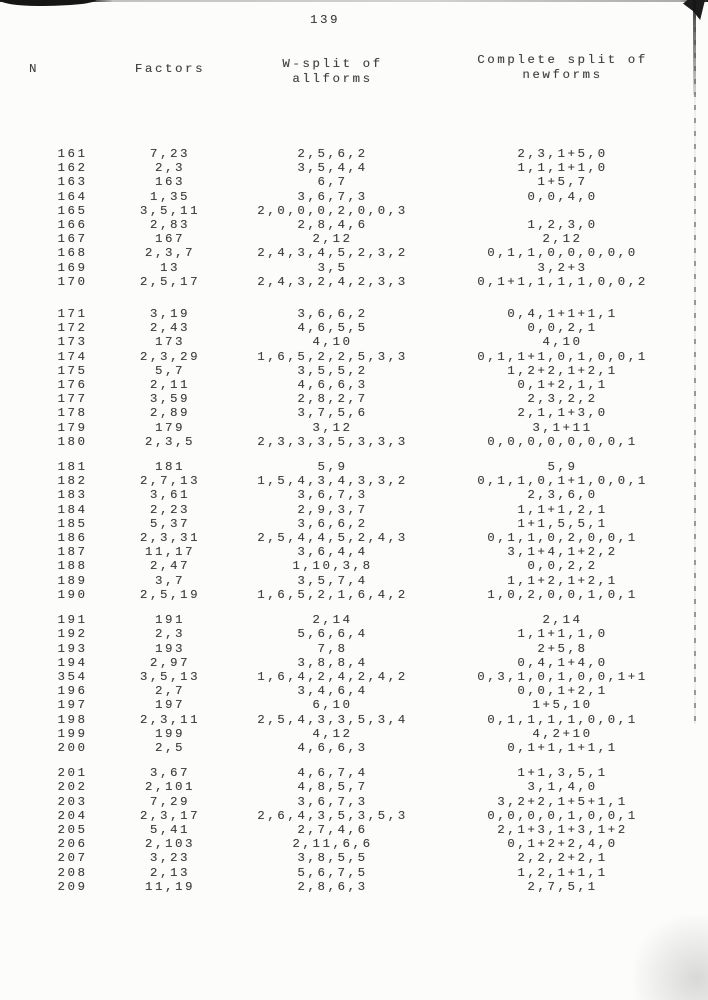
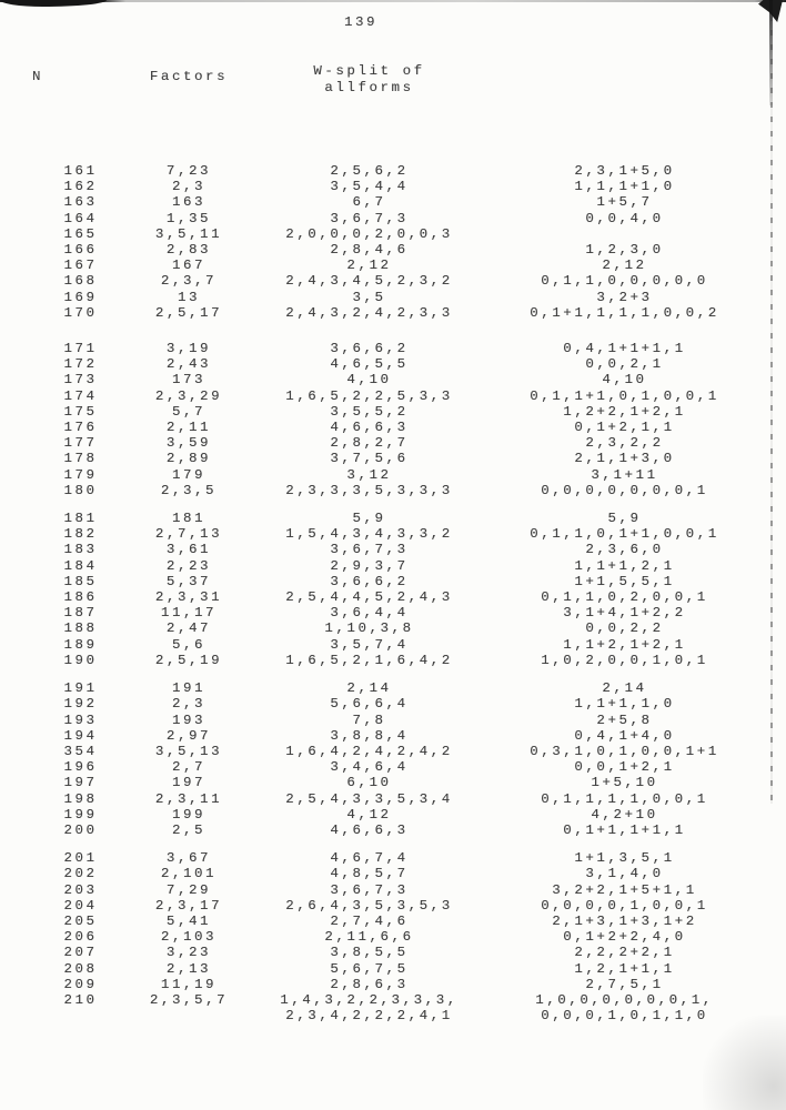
  139
  N
  Factors
  W-split of
  allforms
- Complete split of
- newforms
  161
  7,23
  2,5,6,2
  2,3,1+5,0
  162
  2,3
  3,5,4,4
  1,1,1+1,0
  163
  163
  6,7
  1+5,7
  164
  1,35
  3,6,7,3
  0,0,4,0
  165
  3,5,11
  2,0,0,0,2,0,0,3
  166
  2,83
  2,8,4,6
  1,2,3,0
  167
  167
  2,12
  2,12
  168
  2,3,7
  2,4,3,4,5,2,3,2
  0,1,1,0,0,0,0,0
  169
  13
  3,5
  3,2+3
  170
  2,5,17
  2,4,3,2,4,2,3,3
  0,1+1,1,1,1,0,0,2
  171
  3,19
  3,6,6,2
  0,4,1+1+1,1
  172
  2,43
  4,6,5,5
  0,0,2,1
  173
  173
  4,10
  4,10
  174
  2,3,29
  1,6,5,2,2,5,3,3
  0,1,1+1,0,1,0,0,1
  175
  5,7
  3,5,5,2
  1,2+2,1+2,1
  176
  2,11
  4,6,6,3
  0,1+2,1,1
  177
  3,59
  2,8,2,7
  2,3,2,2
  178
  2,89
  3,7,5,6
  2,1,1+3,0
  179
  179
  3,12
  3,1+11
  180
  2,3,5
  2,3,3,3,5,3,3,3
  0,0,0,0,0,0,0,1
  181
  181
  5,9
  5,9
  182
  2,7,13
  1,5,4,3,4,3,3,2
  0,1,1,0,1+1,0,0,1
  183
  3,61
  3,6,7,3
  2,3,6,0
  184
  2,23
  2,9,3,7
  1,1+1,2,1
  185
  5,37
  3,6,6,2
  1+1,5,5,1
  186
  2,3,31
  2,5,4,4,5,2,4,3
  0,1,1,0,2,0,0,1
  187
  11,17
  3,6,4,4
  3,1+4,1+2,2
  188
  2,47
  1,10,3,8
  0,0,2,2
  189
- 3,7
+ 5,6
  3,5,7,4
  1,1+2,1+2,1
  190
  2,5,19
  1,6,5,2,1,6,4,2
  1,0,2,0,0,1,0,1
  191
  191
  2,14
  2,14
  192
  2,3
  5,6,6,4
  1,1+1,1,0
  193
  193
  7,8
  2+5,8
  194
  2,97
  3,8,8,4
  0,4,1+4,0
  354
  3,5,13
  1,6,4,2,4,2,4,2
  0,3,1,0,1,0,0,1+1
  196
  2,7
  3,4,6,4
  0,0,1+2,1
  197
  197
  6,10
  1+5,10
  198
  2,3,11
  2,5,4,3,3,5,3,4
  0,1,1,1,1,0,0,1
  199
  199
  4,12
  4,2+10
  200
  2,5
  4,6,6,3
  0,1+1,1+1,1
  201
  3,67
  4,6,7,4
  1+1,3,5,1
  202
  2,101
  4,8,5,7
  3,1,4,0
  203
  7,29
  3,6,7,3
  3,2+2,1+5+1,1
  204
  2,3,17
  2,6,4,3,5,3,5,3
  0,0,0,0,1,0,0,1
  205
  5,41
  2,7,4,6
  2,1+3,1+3,1+2
  206
  2,103
  2,11,6,6
  0,1+2+2,4,0
  207
  3,23
  3,8,5,5
  2,2,2+2,1
  208
  2,13
  5,6,7,5
  1,2,1+1,1
  209
  11,19
  2,8,6,3
  2,7,5,1
+ 210
+ 2,3,5,7
+ 1,4,3,2,2,3,3,3,
+ 2,3,4,2,2,2,4,1
+ 1,0,0,0,0,0,0,1,
+ 0,0,0,1,0,1,1,0
